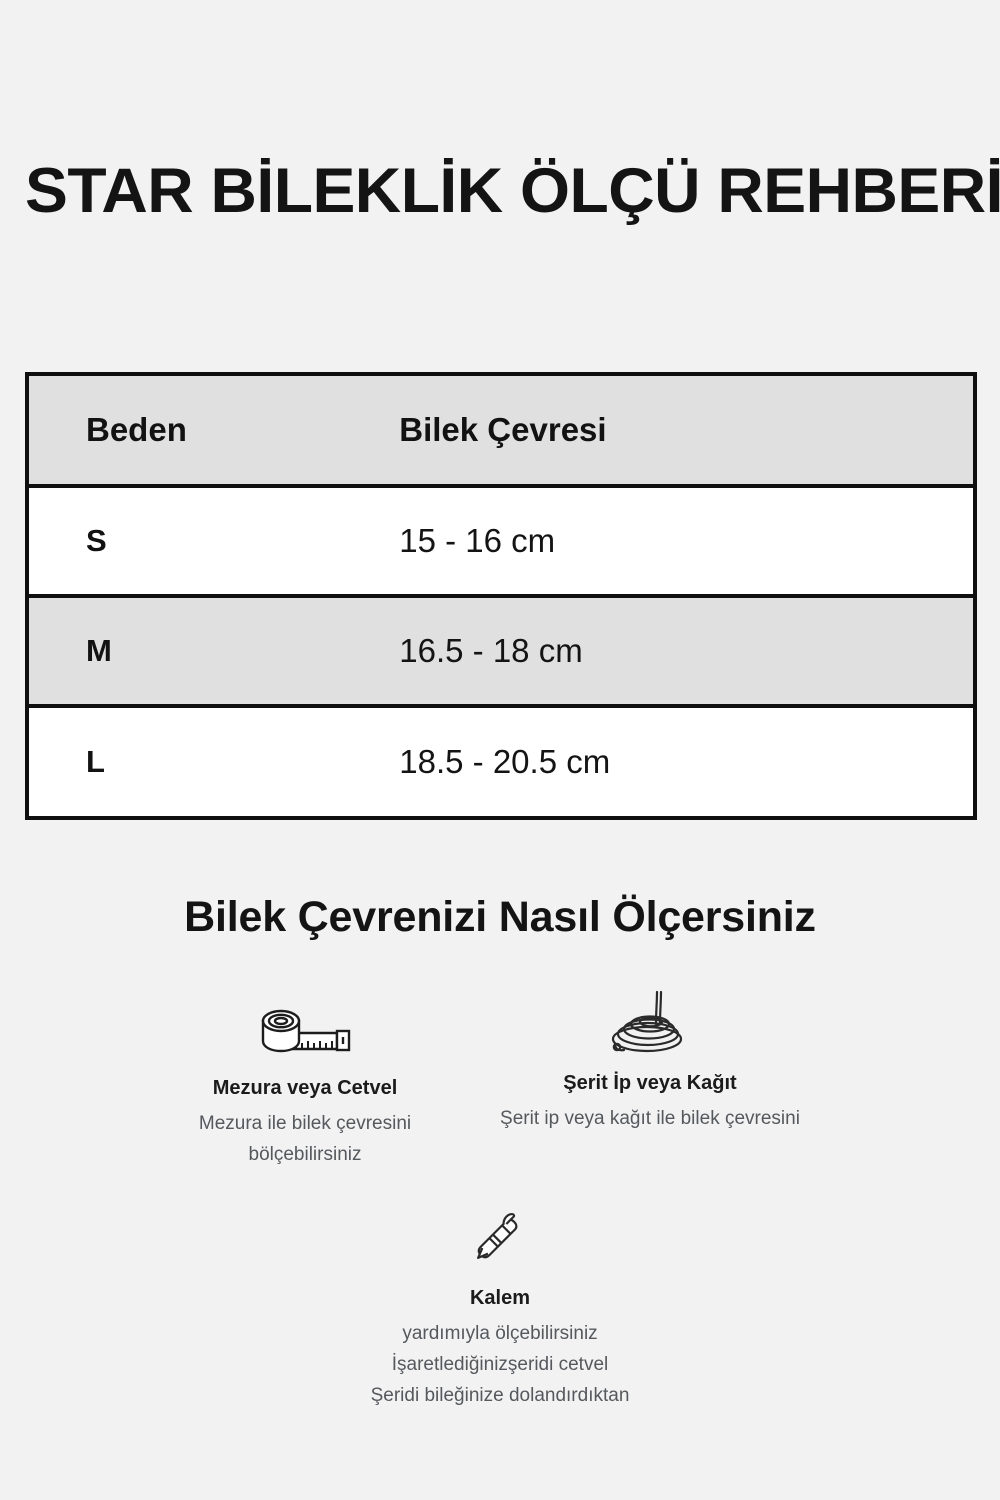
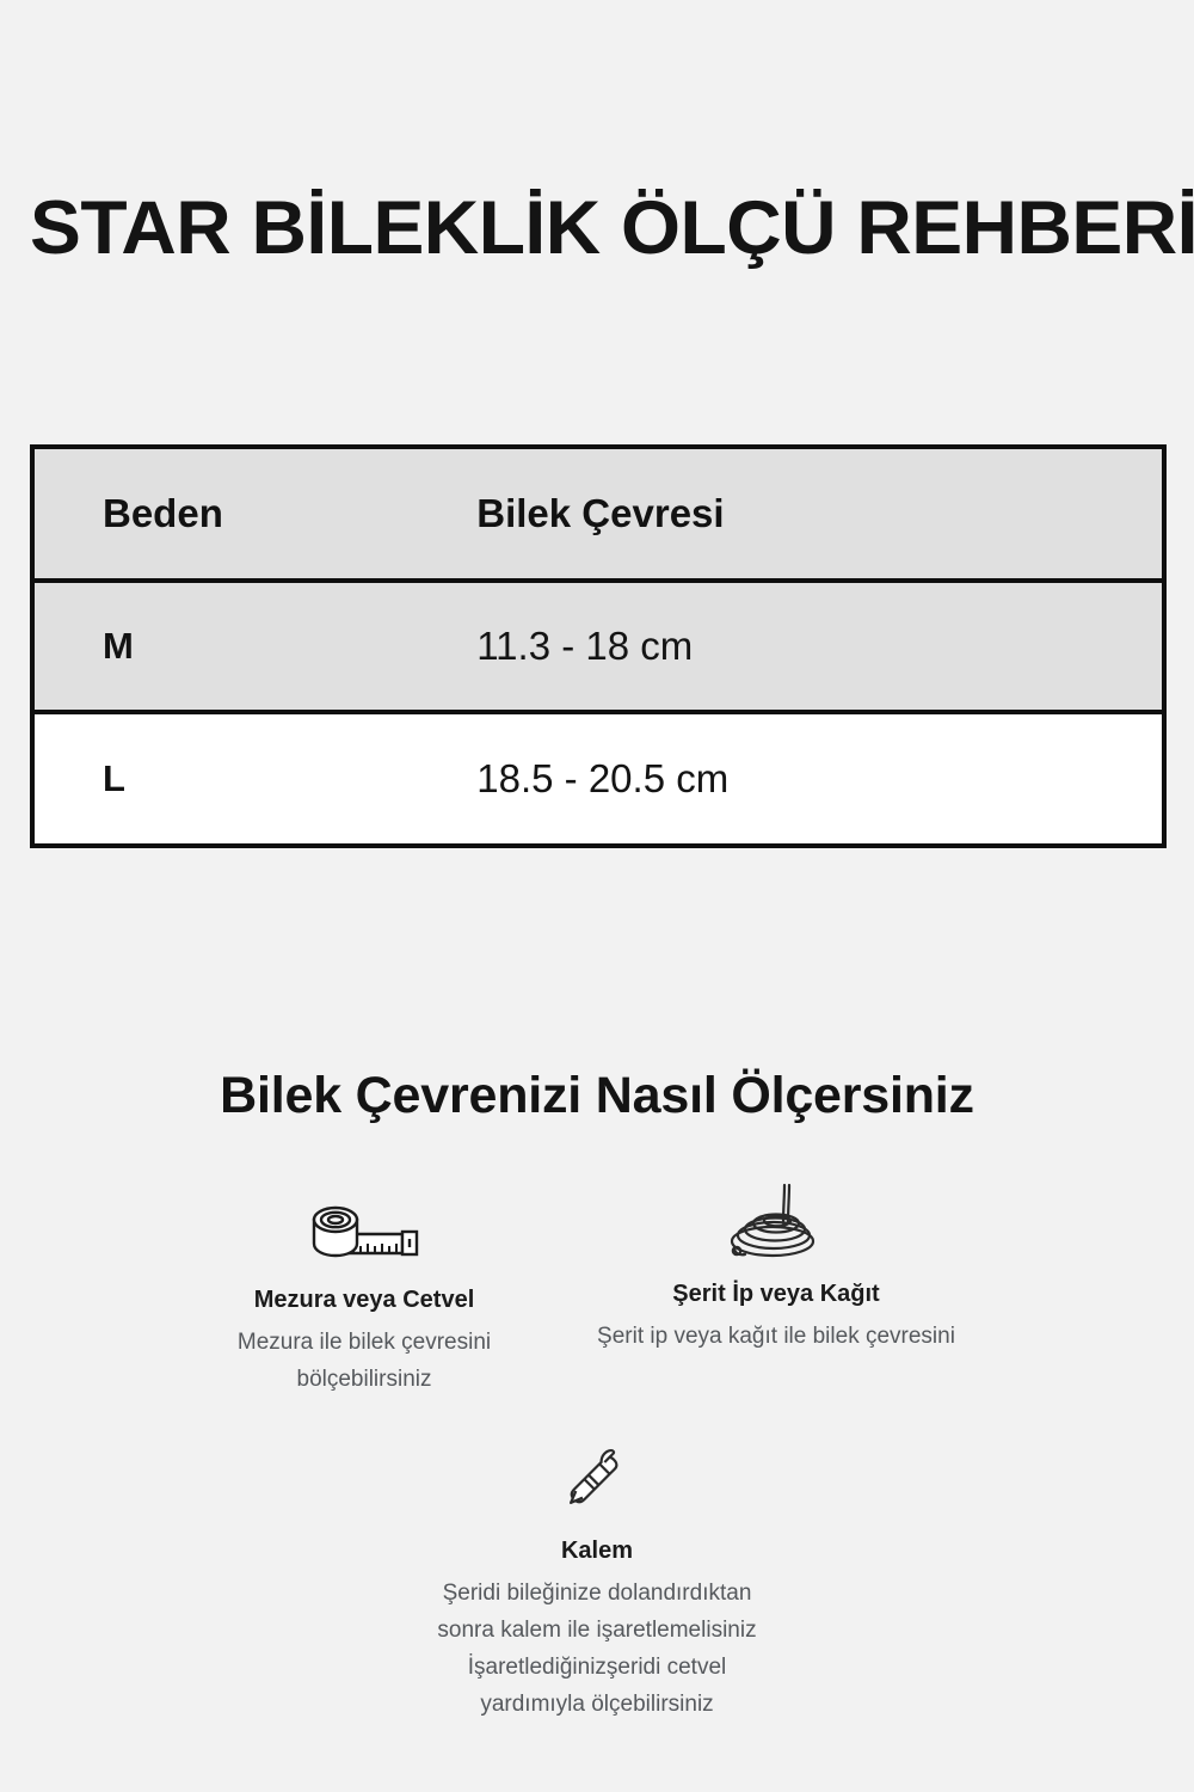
  STAR BİLEKLİK ÖLÇÜ REHBERİ
  Beden	Bilek Çevresi
- S	15 - 16 cm
- M	16.5 - 18 cm
+ M	11.3 - 18 cm
  L	18.5 - 20.5 cm
  Bilek Çevrenizi Nasıl Ölçersiniz
  Mezura veya Cetvel
  Mezura ile bilek çevresini
  bölçebilirsiniz
  Şerit İp veya Kağıt
  Şerit ip veya kağıt ile bilek çevresini
  Kalem
- yardımıyla ölçebilirsiniz
+ Şeridi bileğinize dolandırdıktan
+ sonra kalem ile işaretlemelisiniz
  İşaretlediğinizşeridi cetvel
- Şeridi bileğinize dolandırdıktan
+ yardımıyla ölçebilirsiniz
